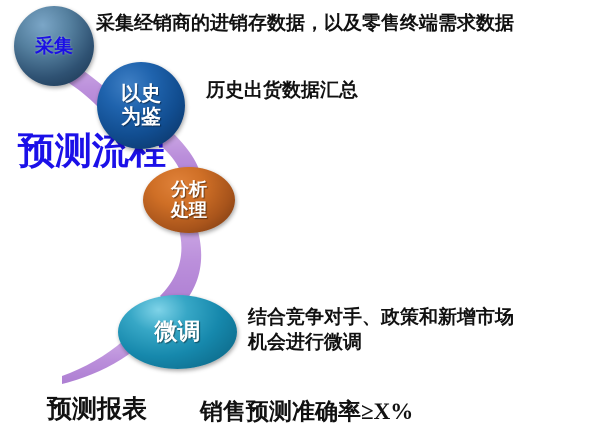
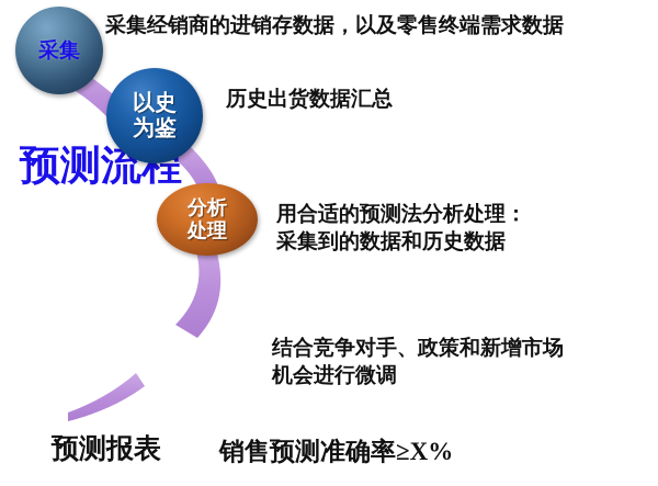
  预测流程
  采集
  以史
  为鉴
  分析
  处理
- 微调
  采集经销商的进销存数据，以及零售终端需求数据
  历史出货数据汇总
+ 用合适的预测法分析处理：
+ 采集到的数据和历史数据
  结合竞争对手、政策和新增市场
  机会进行微调
  预测报表
  销售预测准确率≥X%
